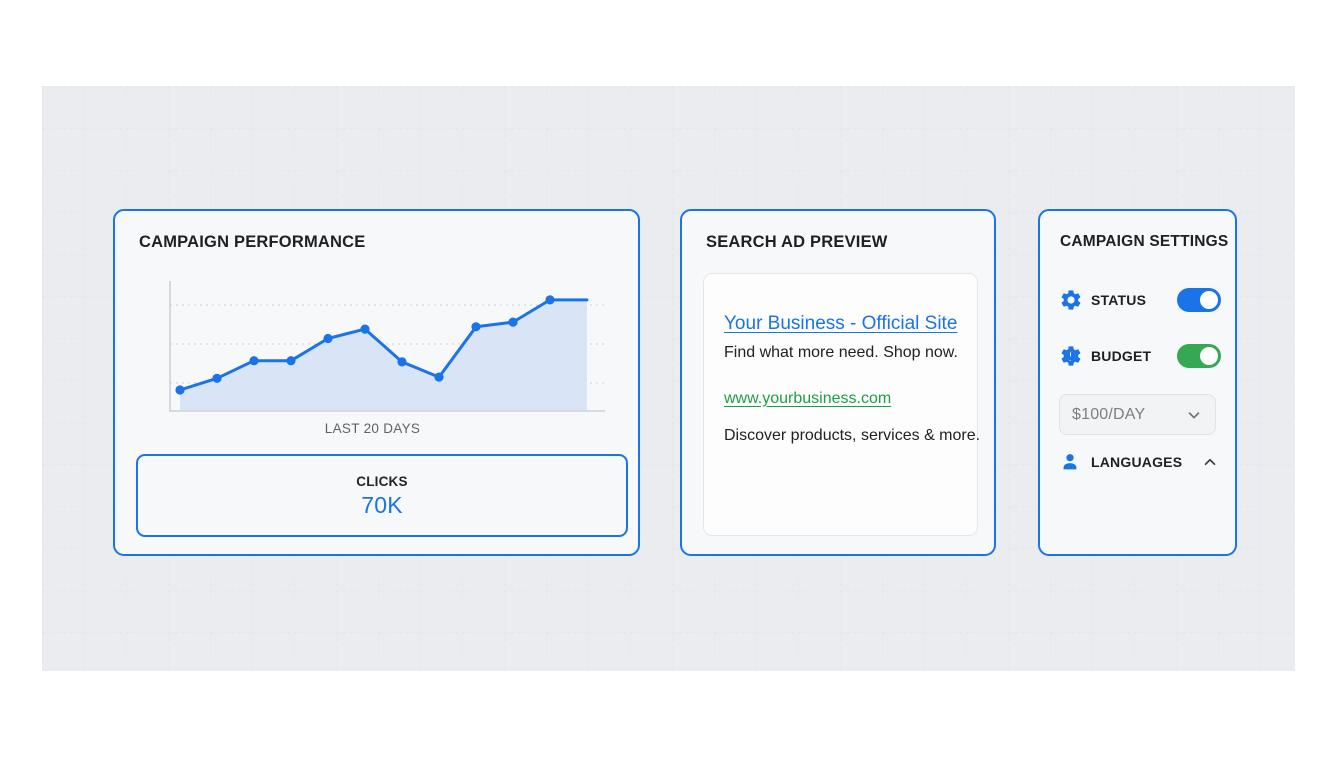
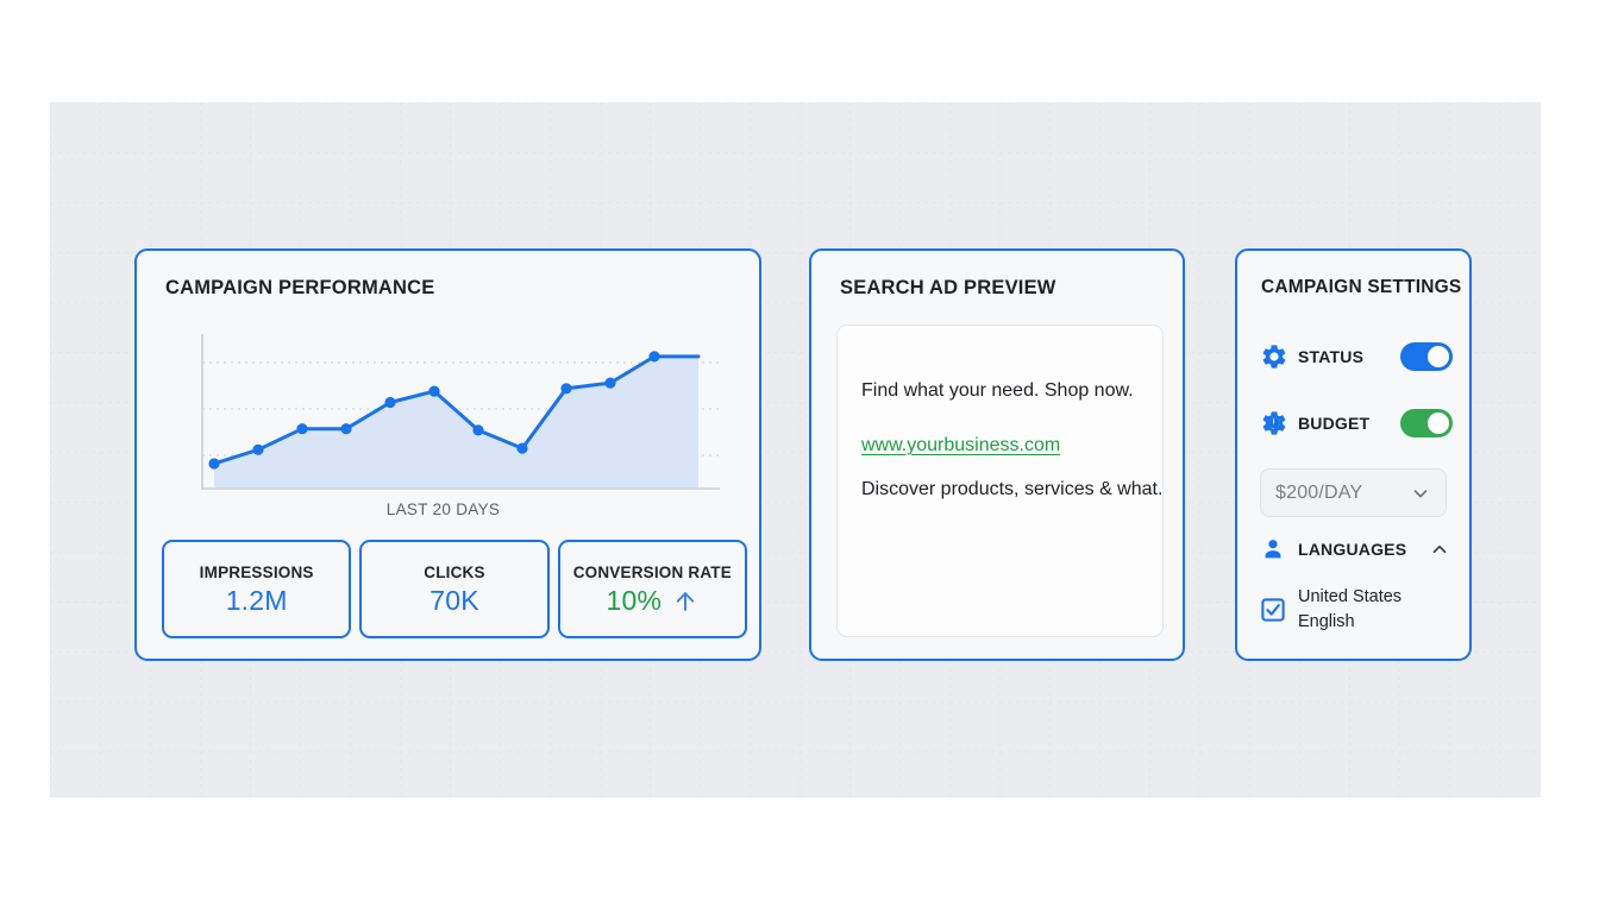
  CAMPAIGN PERFORMANCE
  LAST 20 DAYS
+ IMPRESSIONS
+ 1.2M
  CLICKS
  70K
+ CONVERSION RATE
+ 10%
  SEARCH AD PREVIEW
- Your Business - Official Site
- Find what more need. Shop now.
+ Find what your need. Shop now.
  www.yourbusiness.com
- Discover products, services & more.
+ Discover products, services & what.
  CAMPAIGN SETTINGS
  STATUS
  BUDGET
- $100/DAY
+ $200/DAY
  LANGUAGES
+ United States
+ English
